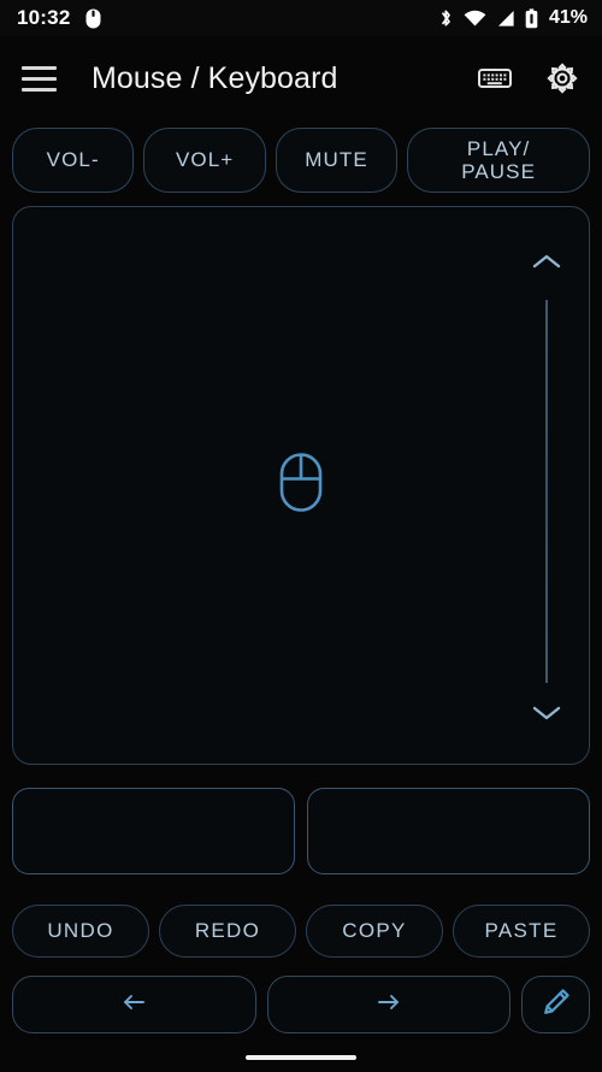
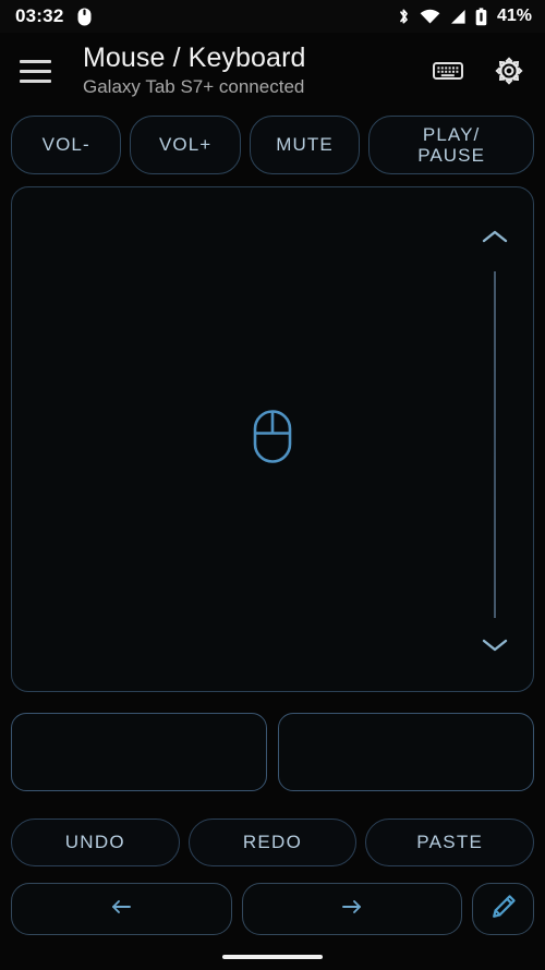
- 10:32
+ 03:32
  41%
  Mouse / Keyboard
+ Galaxy Tab S7+ connected
  VOL-
  VOL+
  MUTE
  PLAY/
  PAUSE
  UNDO
  REDO
- COPY
  PASTE
